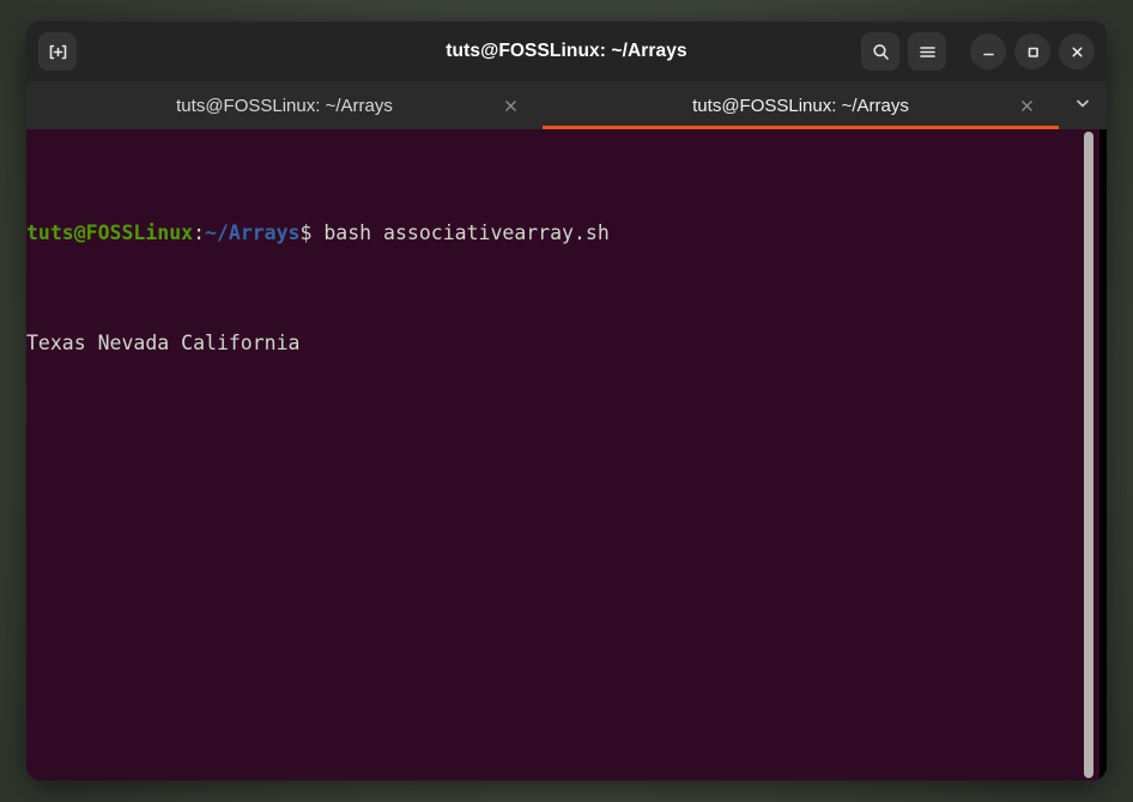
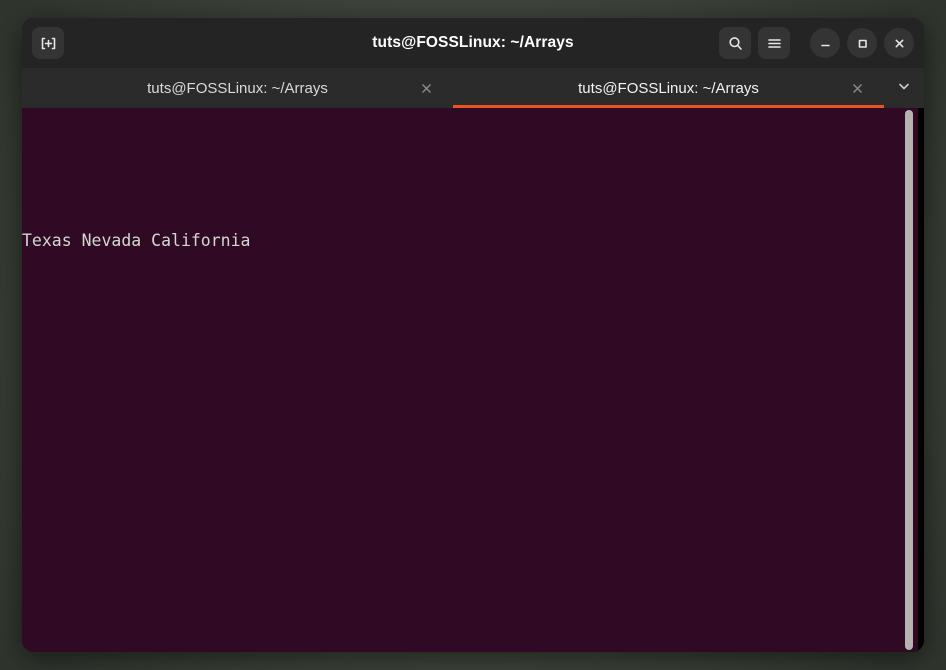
  tuts@FOSSLinux: ~/Arrays
  tuts@FOSSLinux: ~/Arrays
  tuts@FOSSLinux: ~/Arrays
- tuts@FOSSLinux:~/Arrays$ bash associativearray.sh
  Texas Nevada California
